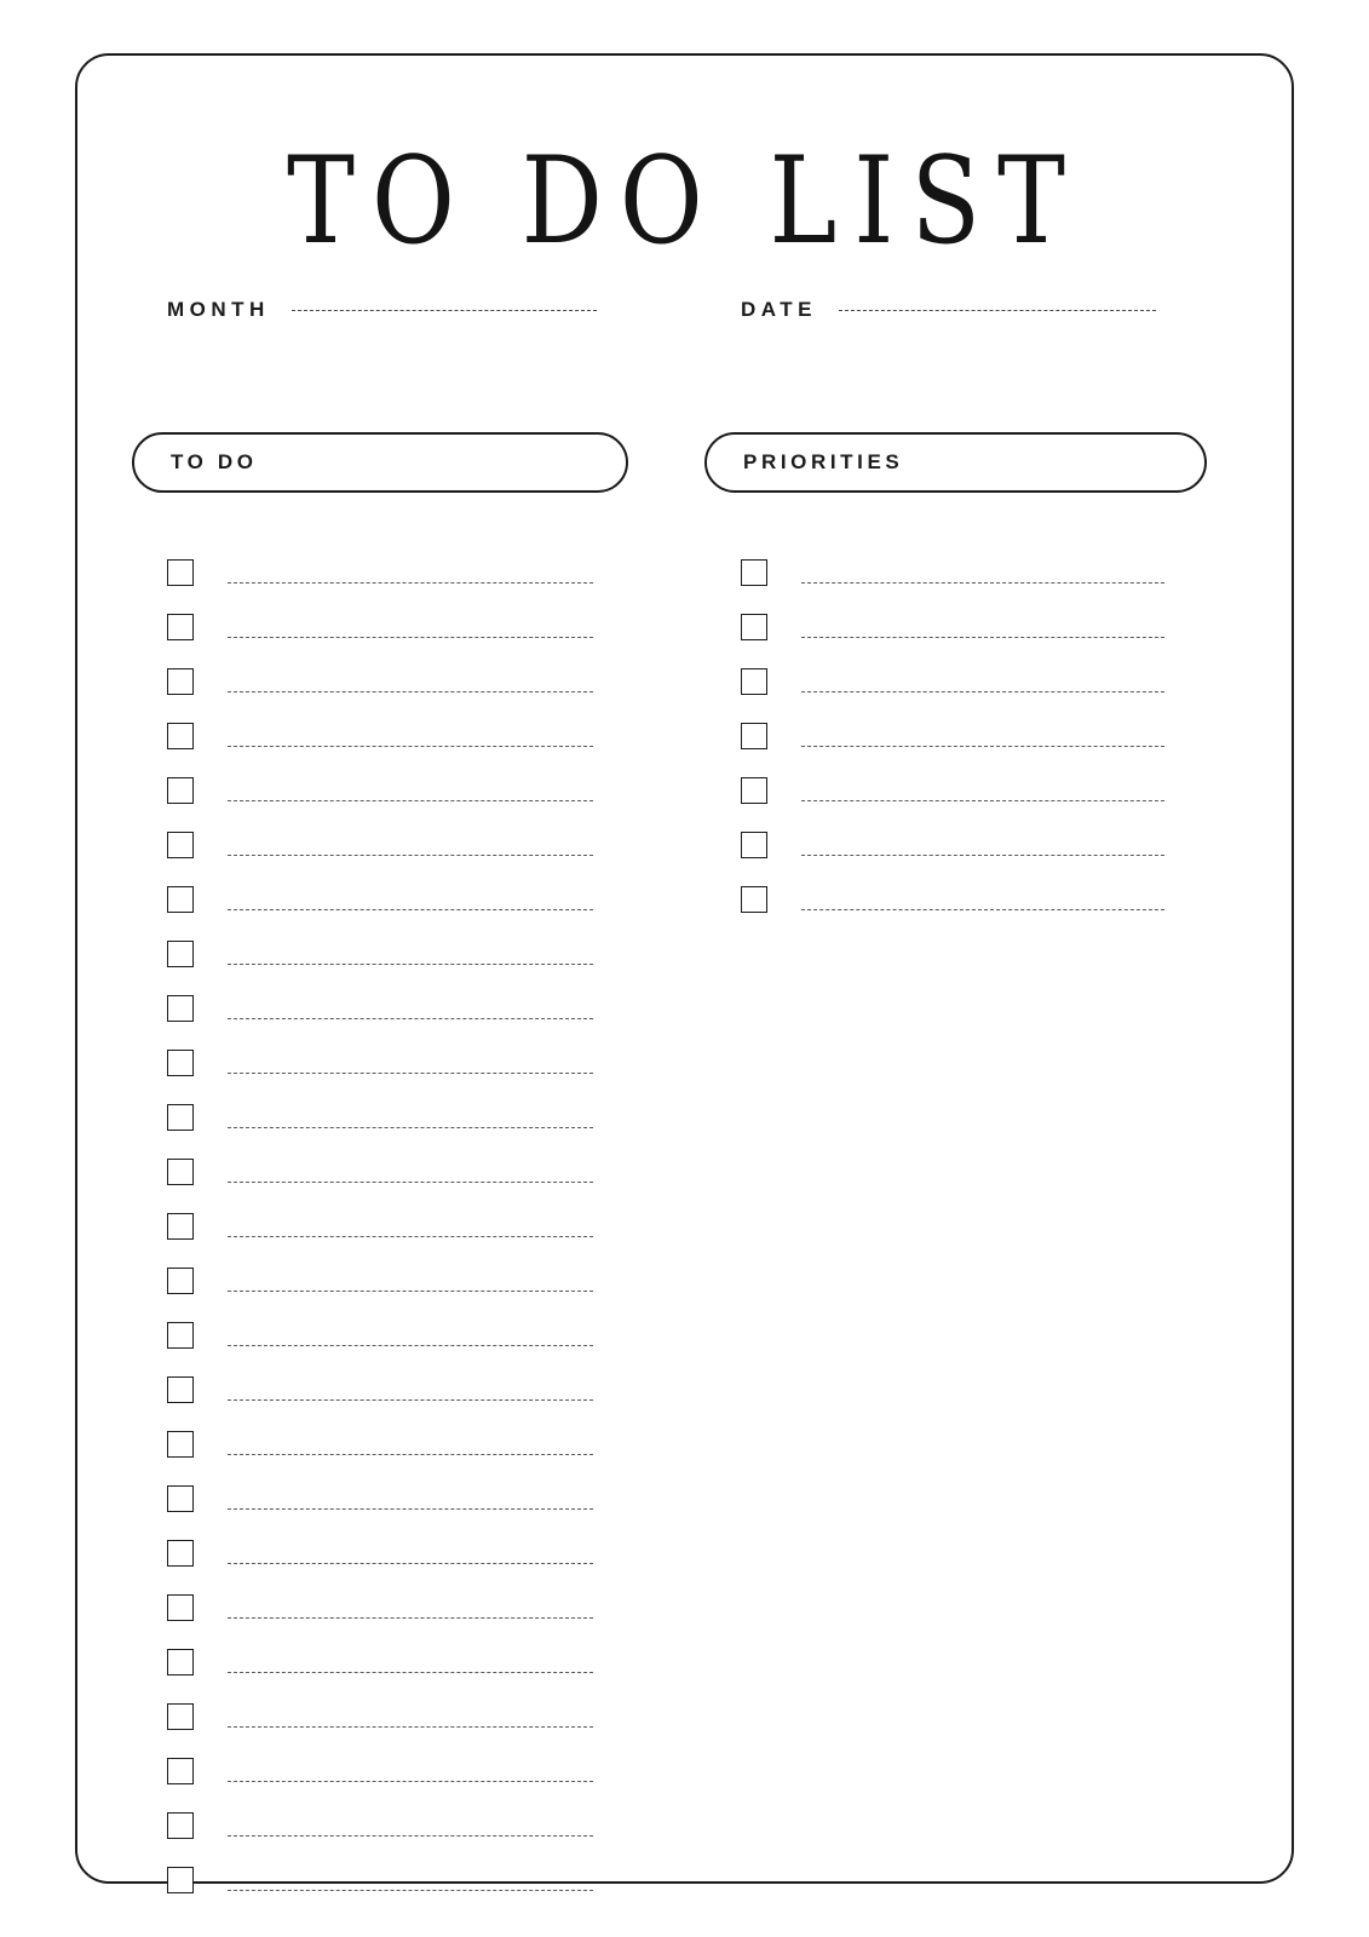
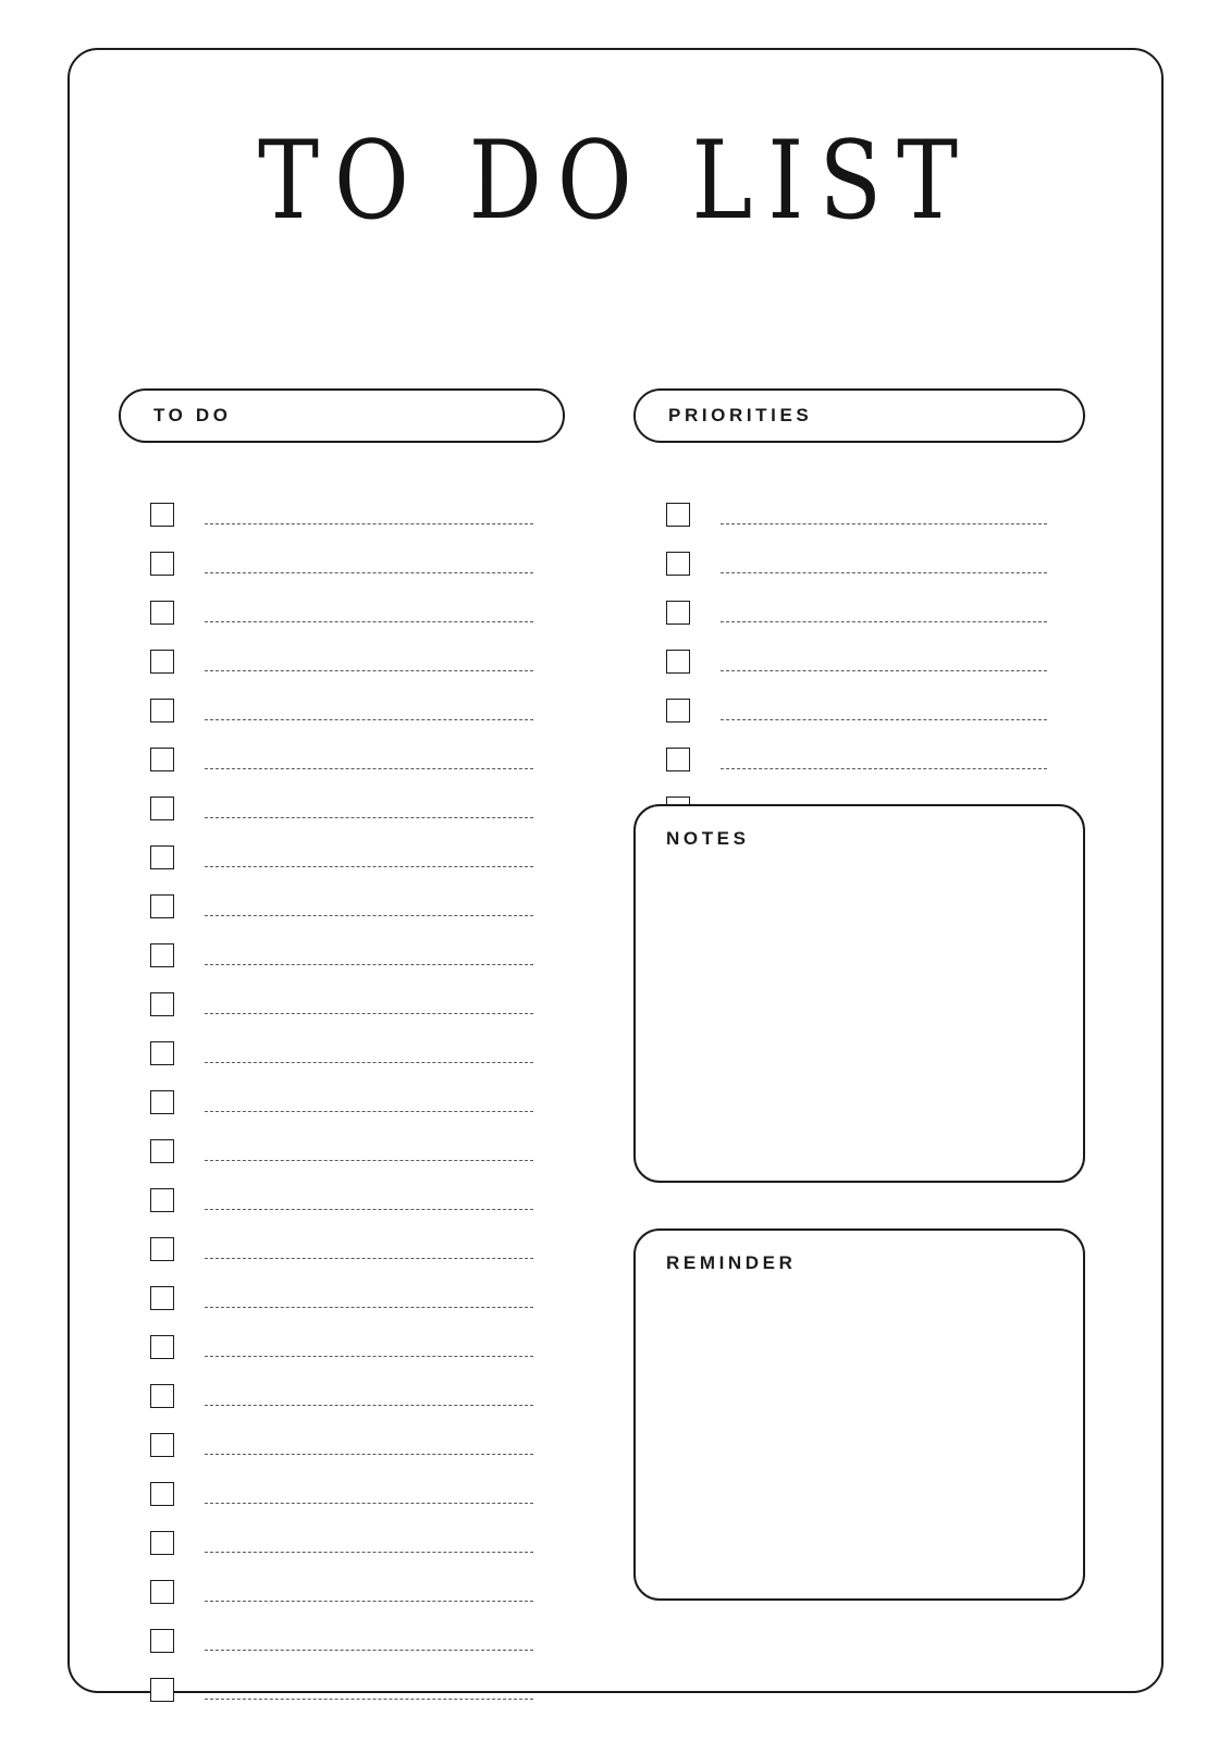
  TO DO LIST
- MONTH
- DATE
  TO DO
  PRIORITIES
+ NOTES
+ REMINDER
